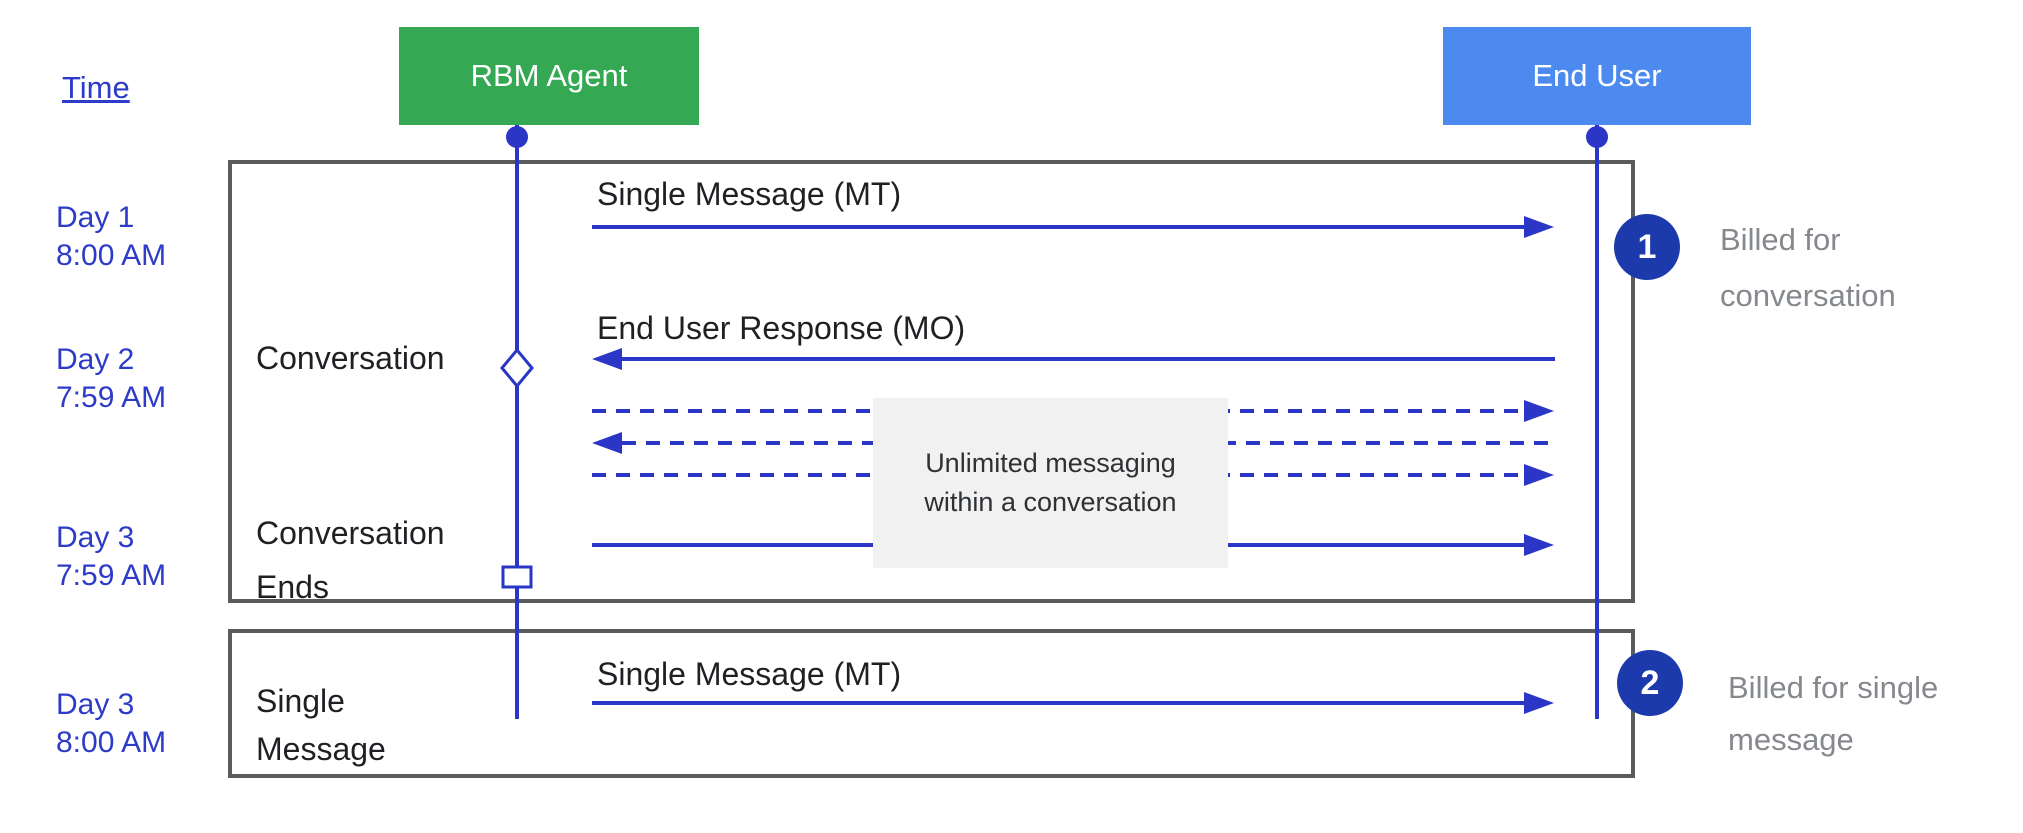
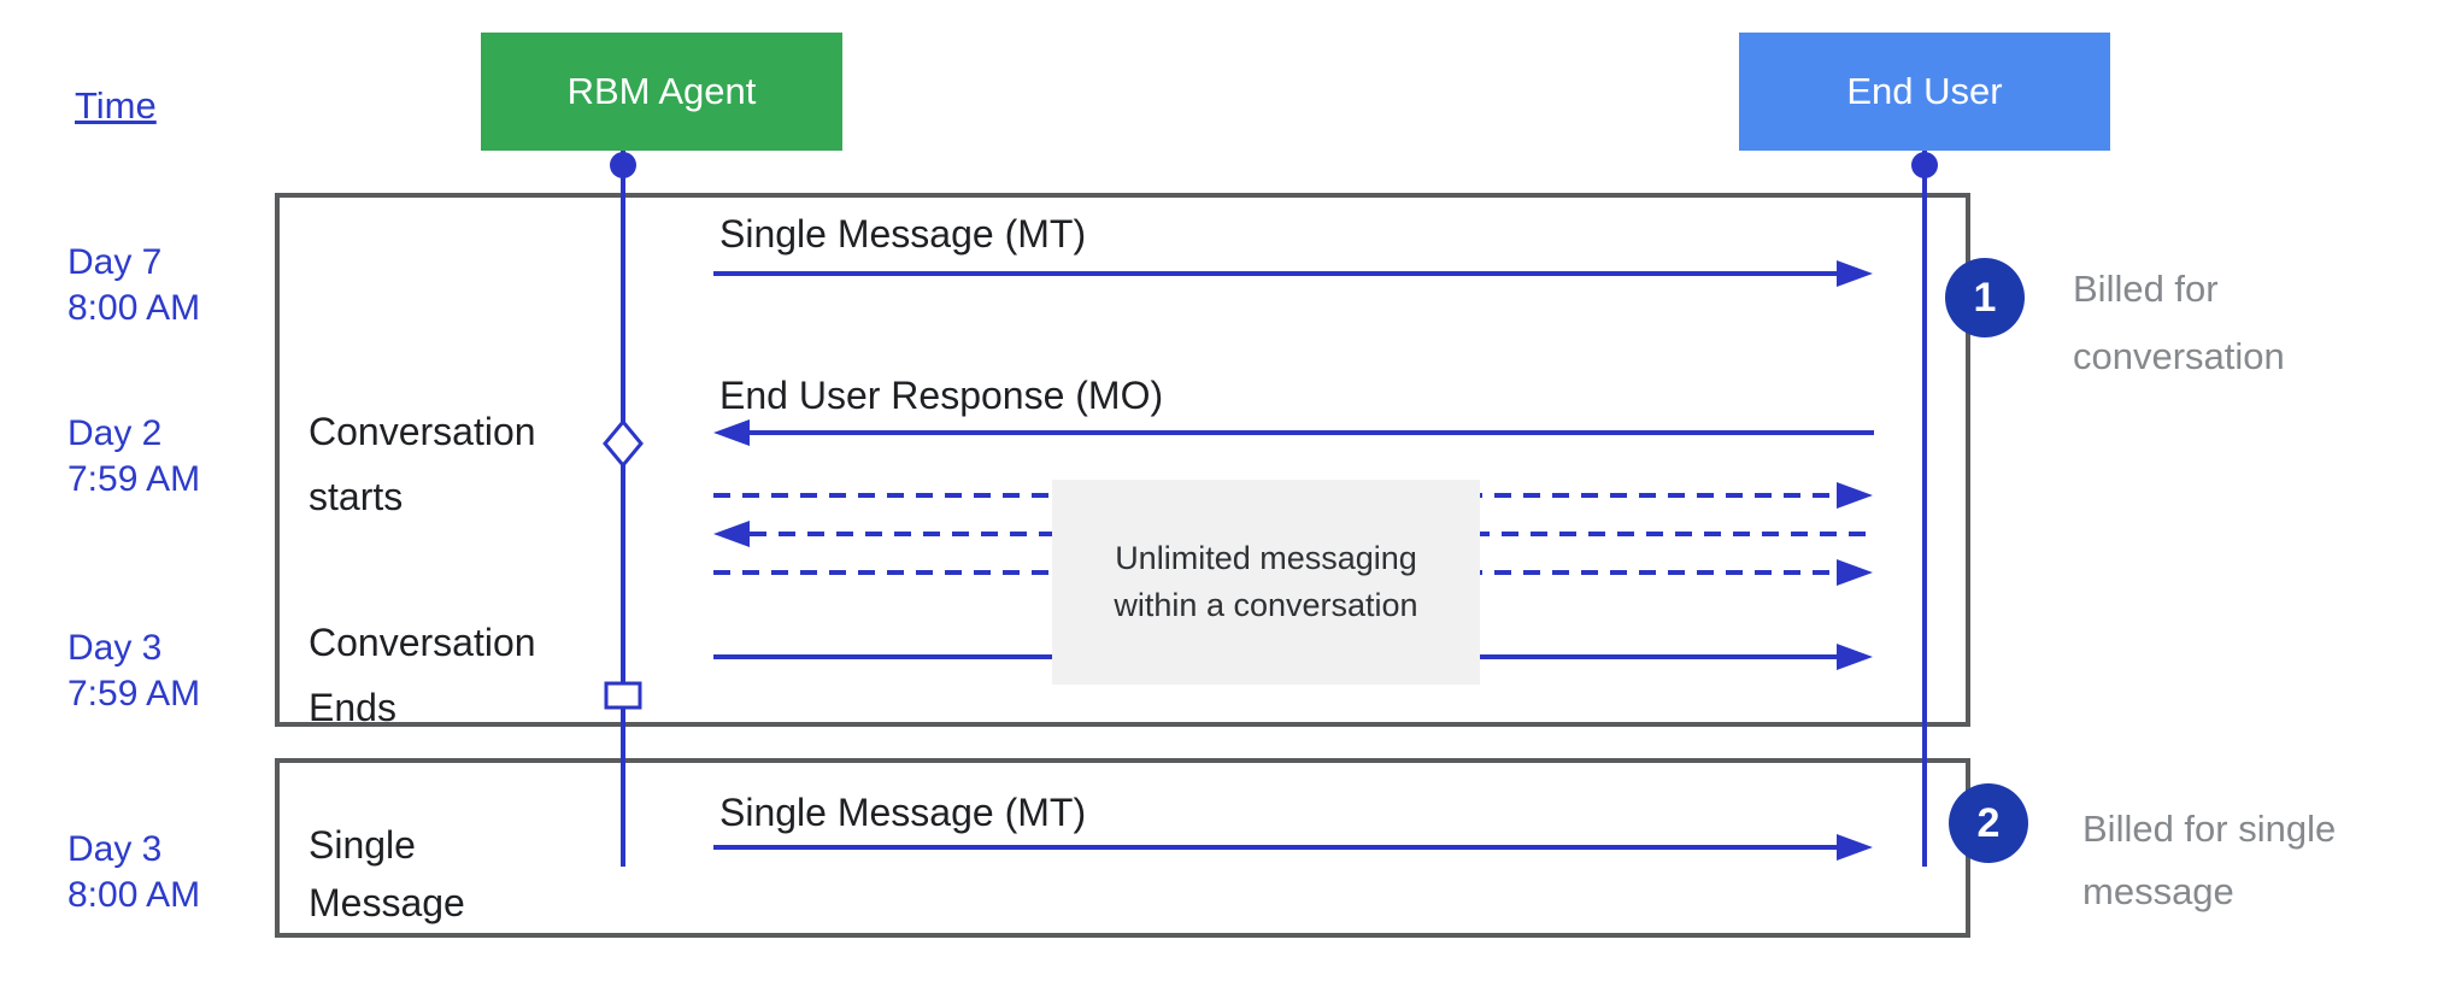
  Time
  RBM Agent
  End User
- Day 1
+ Day 7
  8:00 AM
  Day 2
  7:59 AM
  Day 3
  7:59 AM
  Day 3
  8:00 AM
  Conversation
+ starts
  Conversation
  Ends
  Single
  Message
  Single Message (MT)
  End User Response (MO)
  Single Message (MT)
  Unlimited messaging
  within a conversation
  1
  Billed for
  conversation
  2
  Billed for single
  message
